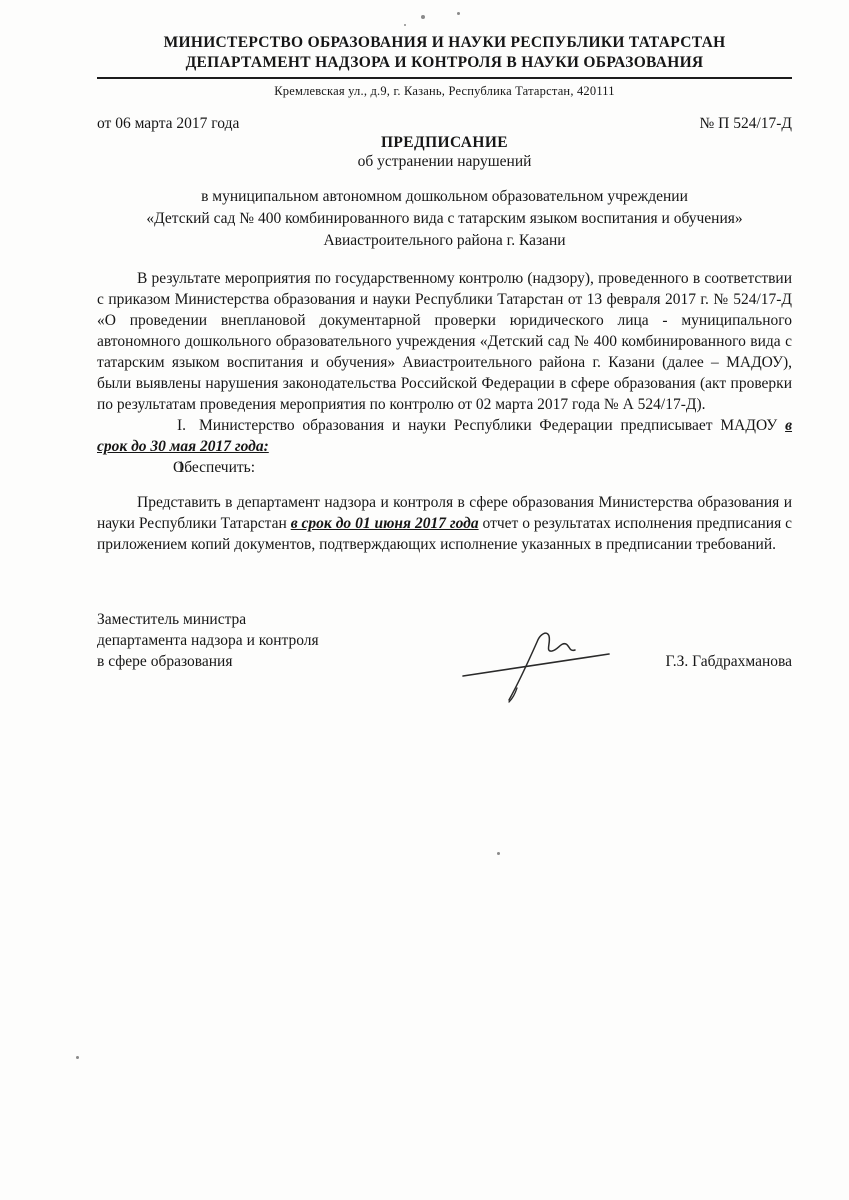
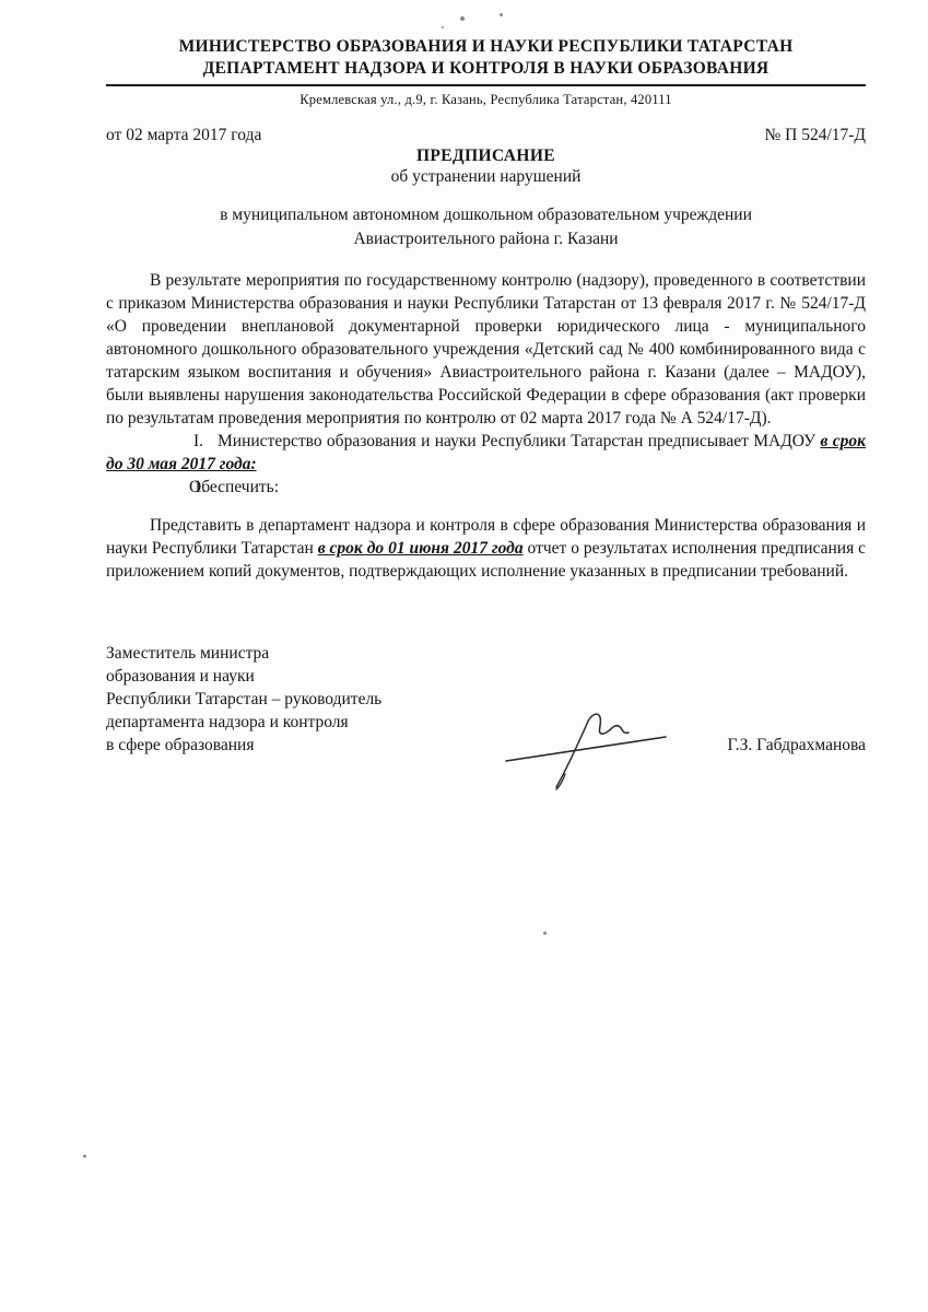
  МИНИСТЕРСТВО ОБРАЗОВАНИЯ И НАУКИ РЕСПУБЛИКИ ТАТАРСТАН
  ДЕПАРТАМЕНТ НАДЗОРА И КОНТРОЛЯ В НАУКИ ОБРАЗОВАНИЯ
  Кремлевская ул., д.9, г. Казань, Республика Татарстан, 420111
- от 06 марта 2017 года
+ от 02 марта 2017 года
  № П 524/17-Д
  ПРЕДПИСАНИЕ
  об устранении нарушений
  в муниципальном автономном дошкольном образовательном учреждении
- «Детский сад № 400 комбинированного вида с татарским языком воспитания и обучения»
  Авиастроительного района г. Казани
  В результате мероприятия по государственному контролю (надзору), проведенного в соответствии с приказом Министерства образования и науки Республики Татарстан от 13 февраля 2017 г. № 524/17-Д «О проведении внеплановой документарной проверки юридического лица - муниципального автономного дошкольного образовательного учреждения «Детский сад № 400 комбинированного вида с татарским языком воспитания и обучения» Авиастроительного района г. Казани (далее – МАДОУ), были выявлены нарушения законодательства Российской Федерации в сфере образования (акт проверки по результатам проведения мероприятия по контролю от 02 марта 2017 года № А 524/17-Д).
- I. Министерство образования и науки Республики Федерации предписывает МАДОУ в срок до 30 мая 2017 года:
+ I. Министерство образования и науки Республики Татарстан предписывает МАДОУ в срок до 30 мая 2017 года:
  1.Обеспечить:
  Представить в департамент надзора и контроля в сфере образования Министерства образования и науки Республики Татарстан в срок до 01 июня 2017 года отчет о результатах исполнения предписания с приложением копий документов, подтверждающих исполнение указанных в предписании требований.
  Заместитель министра
+ образования и науки
+ Республики Татарстан – руководитель
  департамента надзора и контроля
  в сфере образования
  Г.З. Габдрахманова
